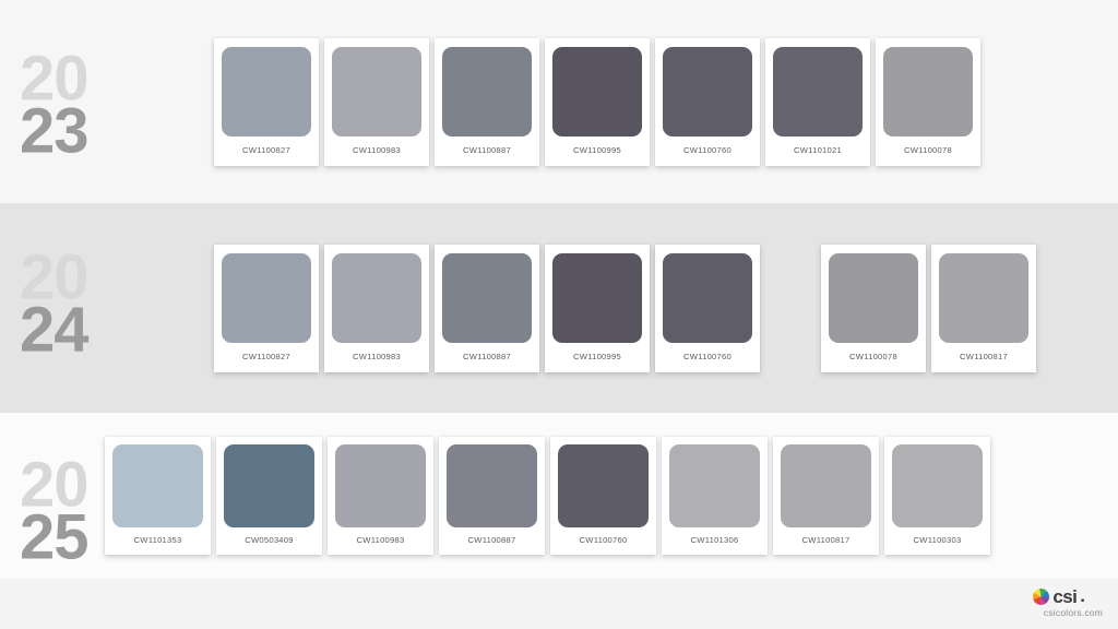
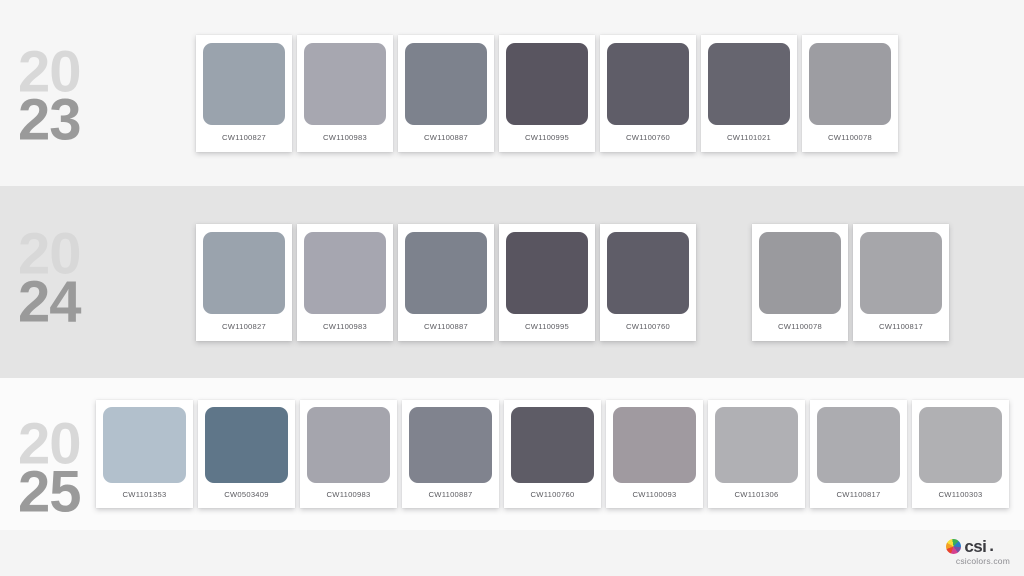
  20
  23
  CW1100827
  CW1100983
  CW1100887
  CW1100995
  CW1100760
  CW1101021
  CW1100078
  20
  24
  CW1100827
  CW1100983
  CW1100887
  CW1100995
  CW1100760
  CW1100078
  CW1100817
  20
  25
  CW1101353
  CW0503409
  CW1100983
  CW1100887
  CW1100760
+ CW1100093
  CW1101306
  CW1100817
  CW1100303
  csi
  .
  csicolors.com
